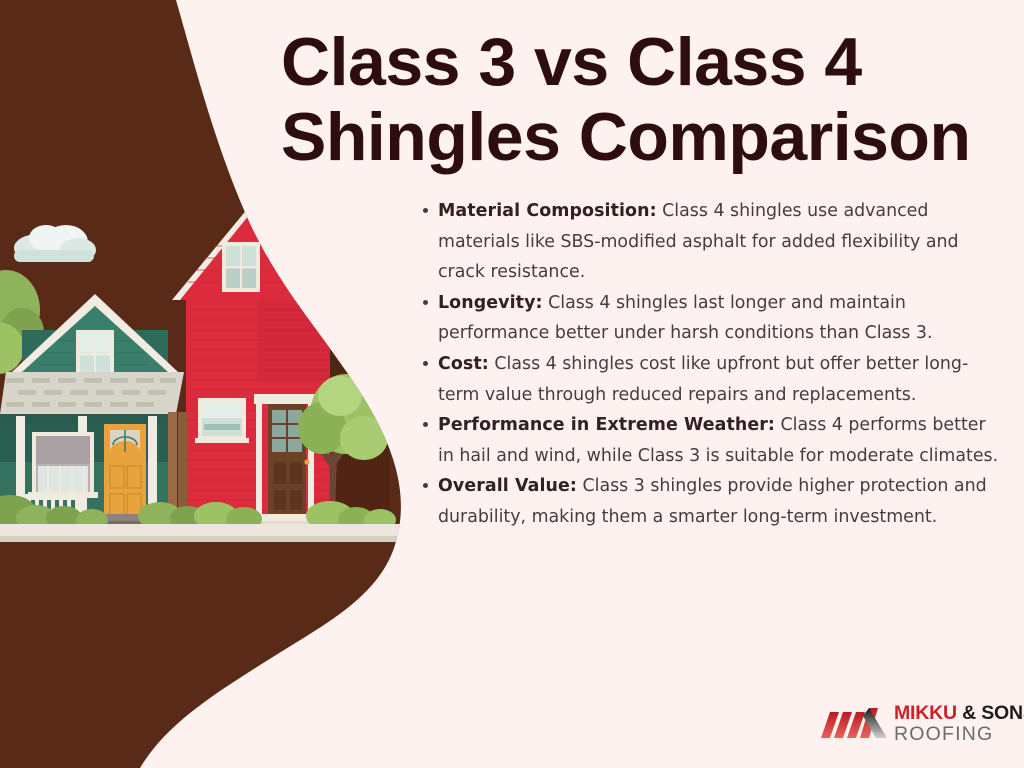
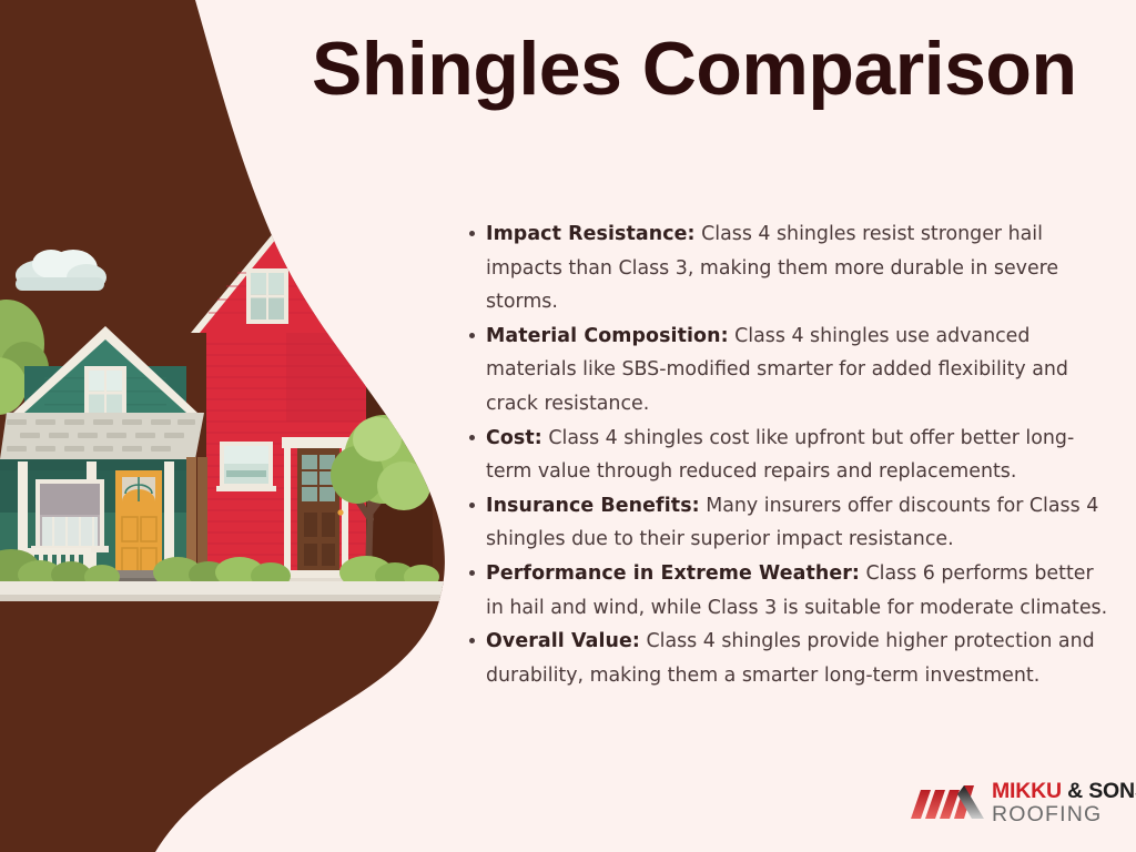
- Class 3 vs Class 4
  Shingles Comparison
+ Impact Resistance: Class 4 shingles resist stronger hail impacts than Class 3, making them more durable in severe storms.
- Material Composition: Class 4 shingles use advanced materials like SBS-modified asphalt for added flexibility and crack resistance.
+ Material Composition: Class 4 shingles use advanced materials like SBS-modified smarter for added flexibility and crack resistance.
- Longevity: Class 4 shingles last longer and maintain performance better under harsh conditions than Class 3.
  Cost: Class 4 shingles cost like upfront but offer better long-term value through reduced repairs and replacements.
+ Insurance Benefits: Many insurers offer discounts for Class 4 shingles due to their superior impact resistance.
- Performance in Extreme Weather: Class 4 performs better in hail and wind, while Class 3 is suitable for moderate climates.
+ Performance in Extreme Weather: Class 6 performs better in hail and wind, while Class 3 is suitable for moderate climates.
- Overall Value: Class 3 shingles provide higher protection and durability, making them a smarter long-term investment.
+ Overall Value: Class 4 shingles provide higher protection and durability, making them a smarter long-term investment.
  MIKKU & SON
  ROOFING
